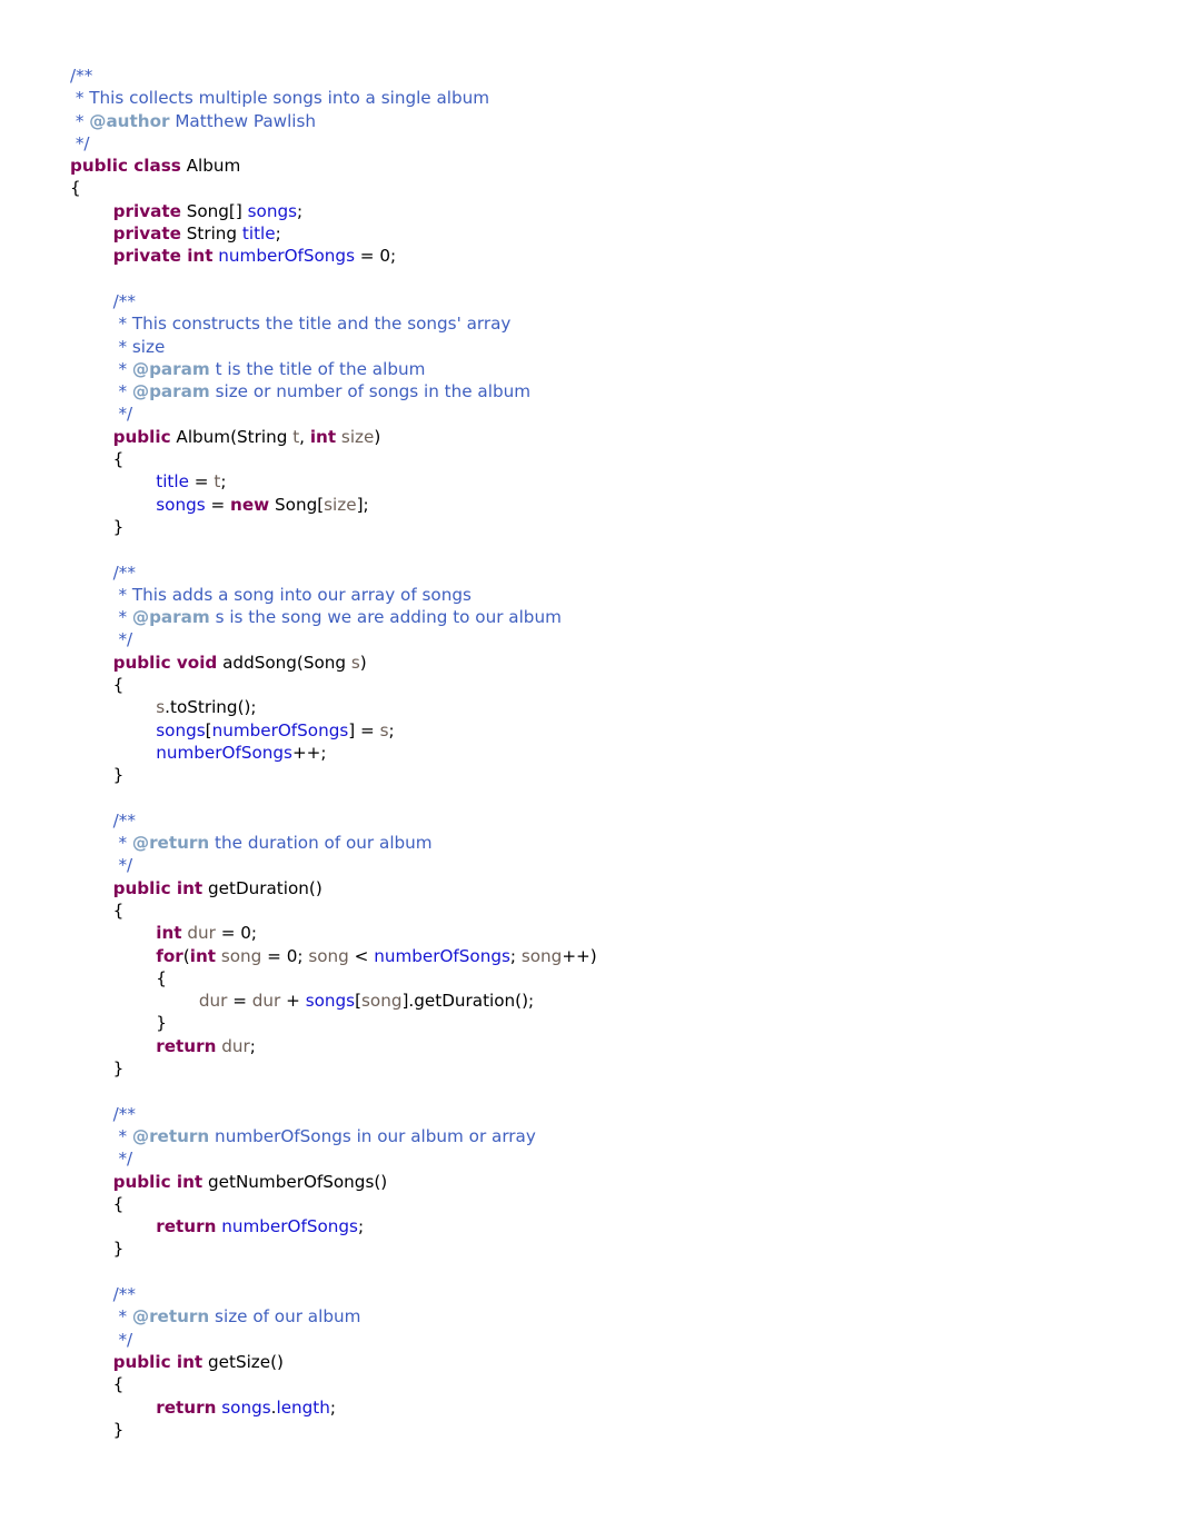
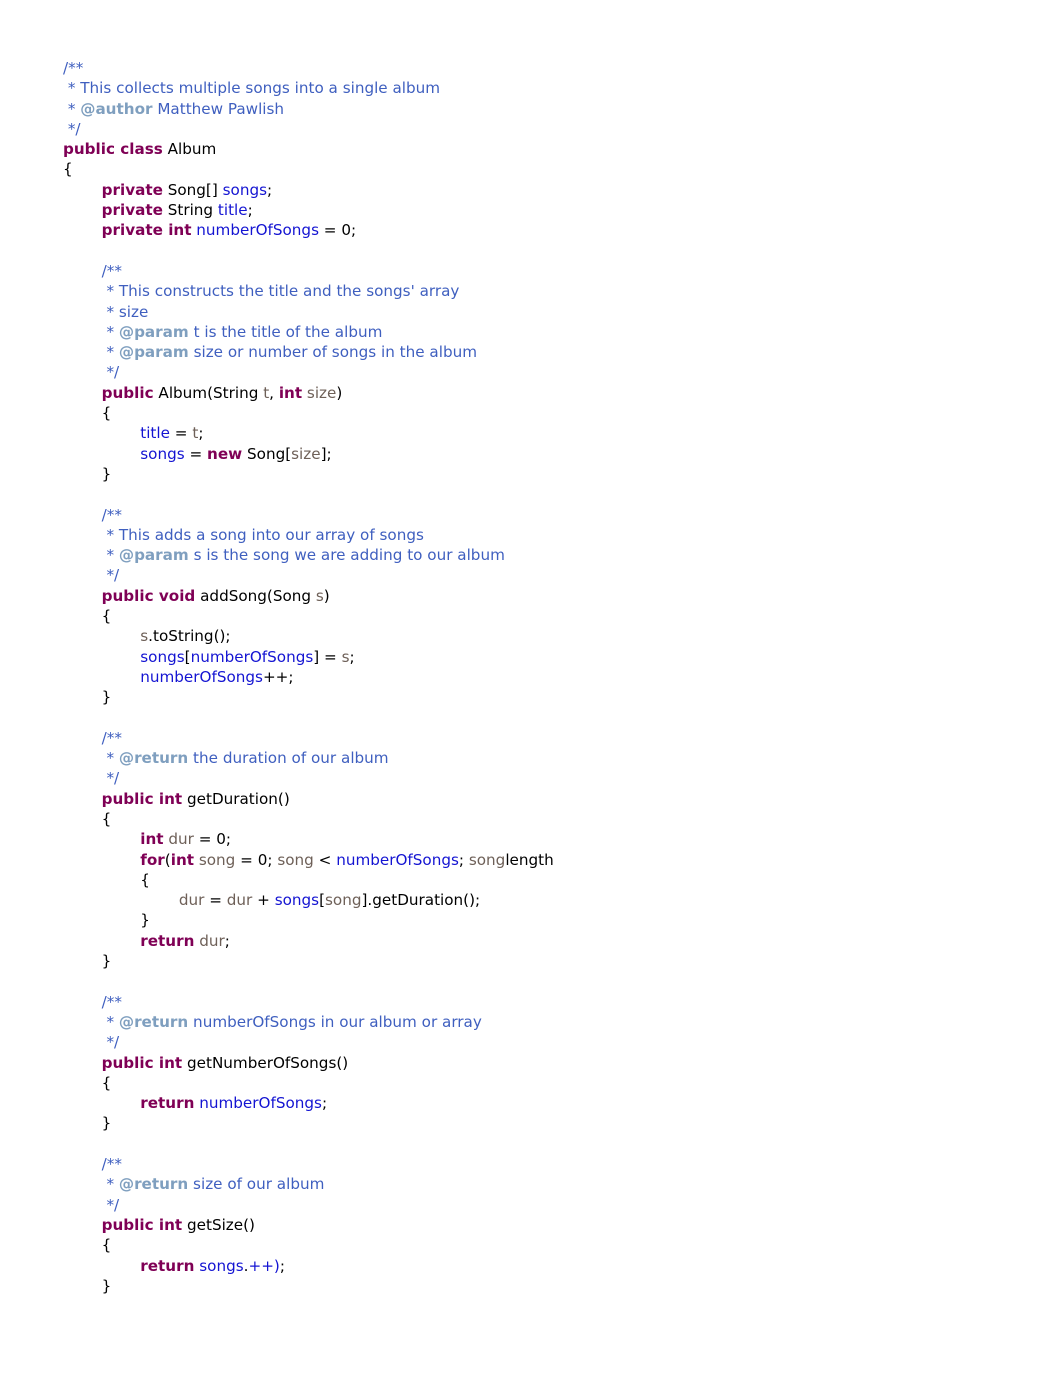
  /**
  * This collects multiple songs into a single album
  * @author Matthew Pawlish
  */
  public class Album
  {
  private Song[] songs;
  private String title;
  private int numberOfSongs = 0;
  /**
  * This constructs the title and the songs' array
  * size
  * @param t is the title of the album
  * @param size or number of songs in the album
  */
  public Album(String t, int size)
  {
  title = t;
  songs = new Song[size];
  }
  /**
  * This adds a song into our array of songs
  * @param s is the song we are adding to our album
  */
  public void addSong(Song s)
  {
  s.toString();
  songs[numberOfSongs] = s;
  numberOfSongs++;
  }
  /**
  * @return the duration of our album
  */
  public int getDuration()
  {
  int dur = 0;
- for(int song = 0; song < numberOfSongs; song++)
+ for(int song = 0; song < numberOfSongs; songlength
  {
  dur = dur + songs[song].getDuration();
  }
  return dur;
  }
  /**
  * @return numberOfSongs in our album or array
  */
  public int getNumberOfSongs()
  {
  return numberOfSongs;
  }
  /**
  * @return size of our album
  */
  public int getSize()
  {
- return songs.length;
+ return songs.++);
  }
